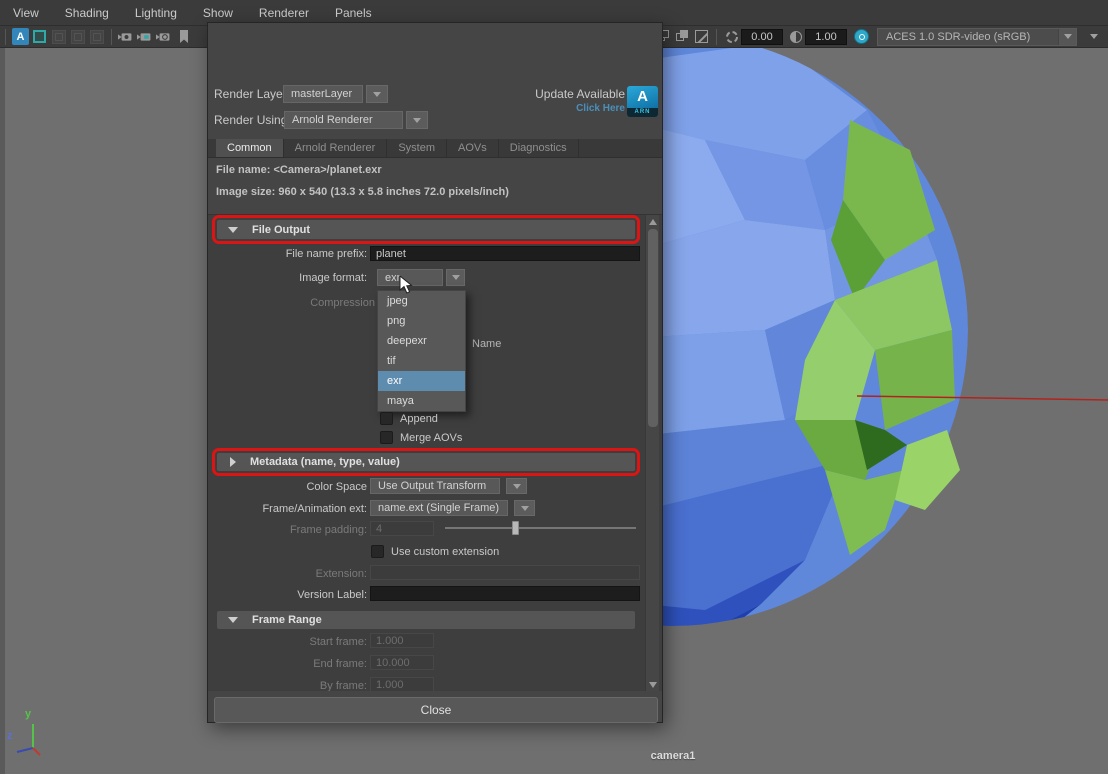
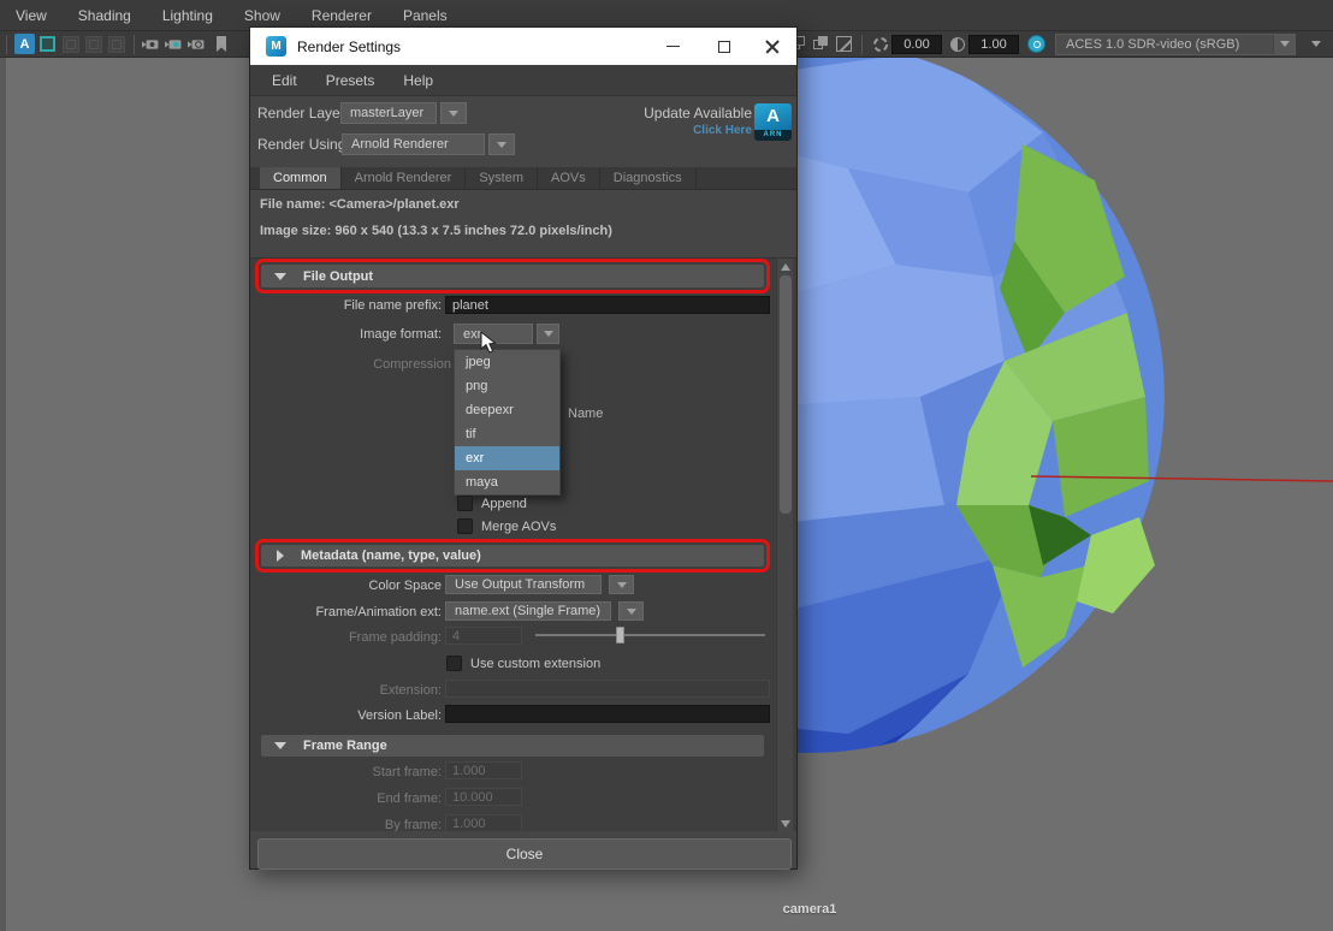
  View
  Shading
  Lighting
  Show
  Renderer
  Panels
  0.00
  1.00
  ACES 1.0 SDR-video (sRGB)
- y
- z
  camera1
+ Render Settings
+ Edit
+ Presets
+ Help
  Render Laye
  masterLayer
  Render Usin
  Arnold Renderer
  Update Available
  Click Here
  A
  Common
  Arnold Renderer
  System
  AOVs
  Diagnostics
  File name: <Camera>/planet.exr
- Image size: 960 x 540 (13.3 x 5.8 inches 72.0 pixels/inch)
+ Image size: 960 x 540 (13.3 x 7.5 inches 72.0 pixels/inch)
  File Output
  File name prefix:
  planet
  Image format:
  exr
  Compression
  Name
  jpeg
  png
  deepexr
  tif
  exr
  maya
  Append
  Merge AOVs
  Metadata (name, type, value)
  Color Space
  Use Output Transform
  Frame/Animation ext:
  name.ext (Single Frame)
  Frame padding:
  4
  Use custom extension
  Extension:
  Version Label:
  Frame Range
  Start frame:
  1.000
  End frame:
  10.000
  By frame:
  1.000
  Close
